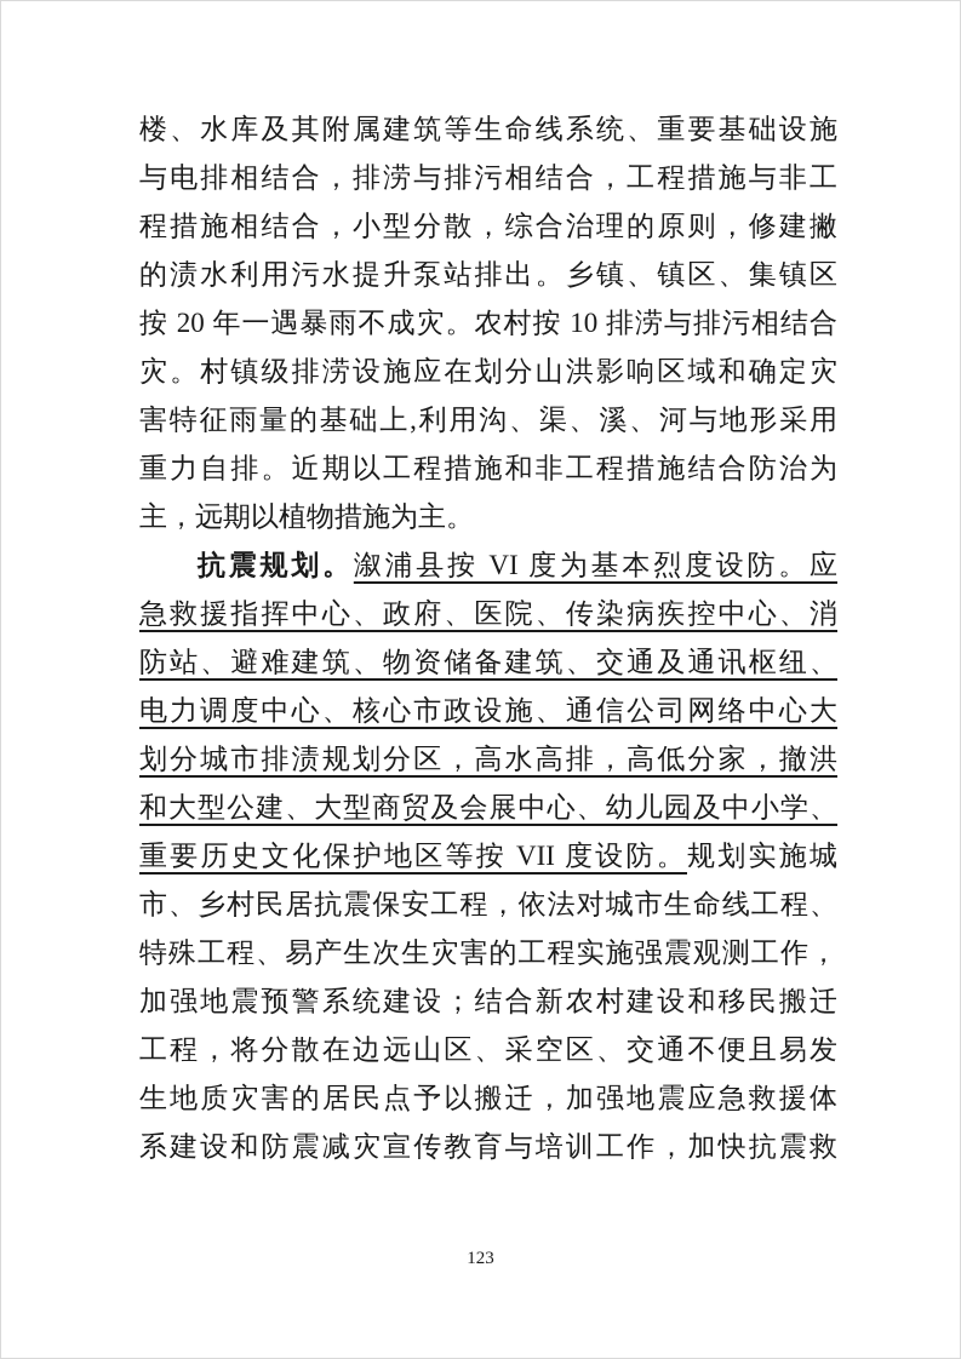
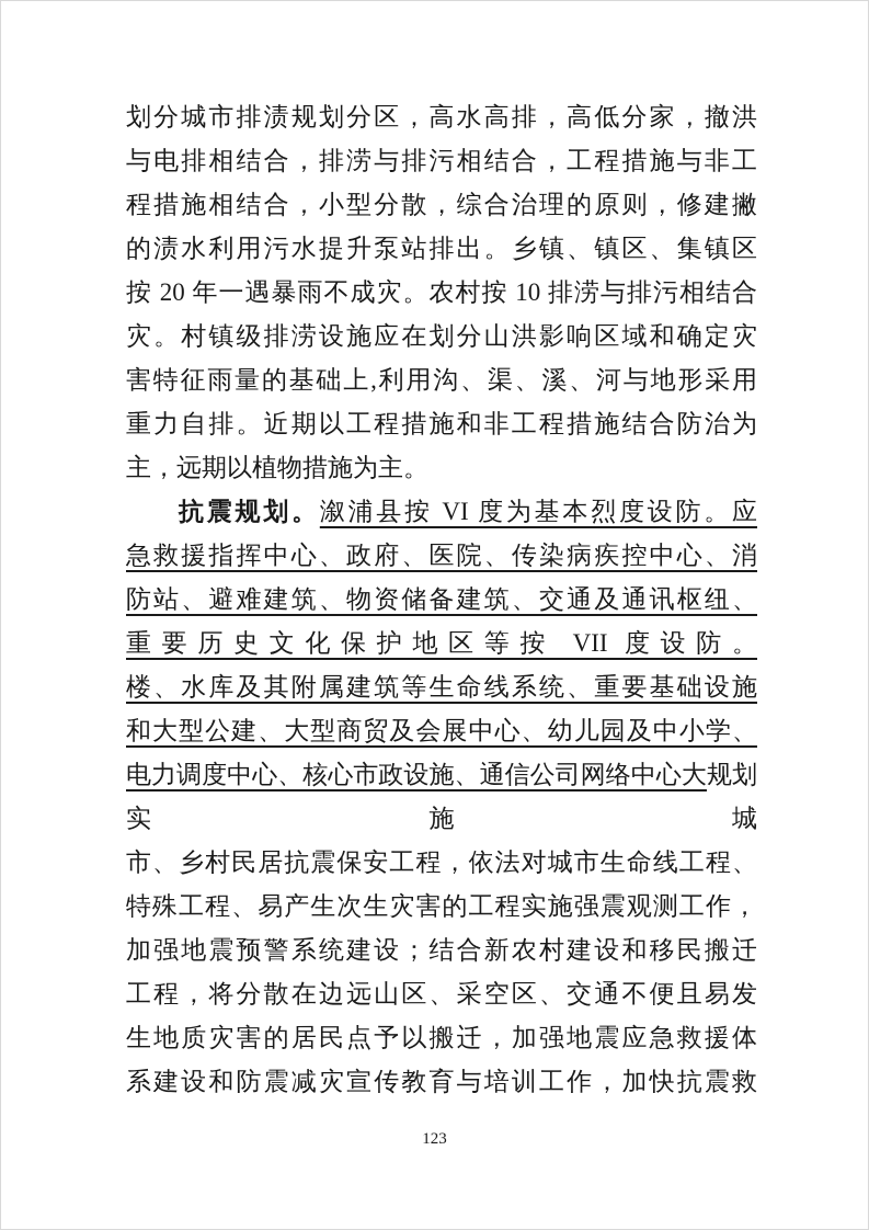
- 楼、水库及其附属建筑等生命线系统、重要基础设施
+ 划分城市排渍规划分区，高水高排，高低分家，撤洪
  与电排相结合，排涝与排污相结合，工程措施与非工
  程措施相结合，小型分散，综合治理的原则，修建撇
  的渍水利用污水提升泵站排出。乡镇、镇区、集镇区
  按 20 年一遇暴雨不成灾。农村按 10 排涝与排污相结合
  灾。村镇级排涝设施应在划分山洪影响区域和确定灾
  害特征雨量的基础上,利用沟、渠、溪、河与地形采用
  重力自排。近期以工程措施和非工程措施结合防治为
  主，远期以植物措施为主。
  抗震规划。溆浦县按 VI 度为基本烈度设防。应
  急救援指挥中心、政府、医院、传染病疾控中心、消
  防站、避难建筑、物资储备建筑、交通及通讯枢纽、
- 电力调度中心、核心市政设施、通信公司网络中心大
+ 重要历史文化保护地区等按 VII 度设防。
- 划分城市排渍规划分区，高水高排，高低分家，撤洪
+ 楼、水库及其附属建筑等生命线系统、重要基础设施
  和大型公建、大型商贸及会展中心、幼儿园及中小学、
- 重要历史文化保护地区等按 VII 度设防。规划实施城
+ 电力调度中心、核心市政设施、通信公司网络中心大规划实施城
  市、乡村民居抗震保安工程，依法对城市生命线工程、
  特殊工程、易产生次生灾害的工程实施强震观测工作，
  加强地震预警系统建设；结合新农村建设和移民搬迁
  工程，将分散在边远山区、采空区、交通不便且易发
  生地质灾害的居民点予以搬迁，加强地震应急救援体
  系建设和防震减灾宣传教育与培训工作，加快抗震救
  123
